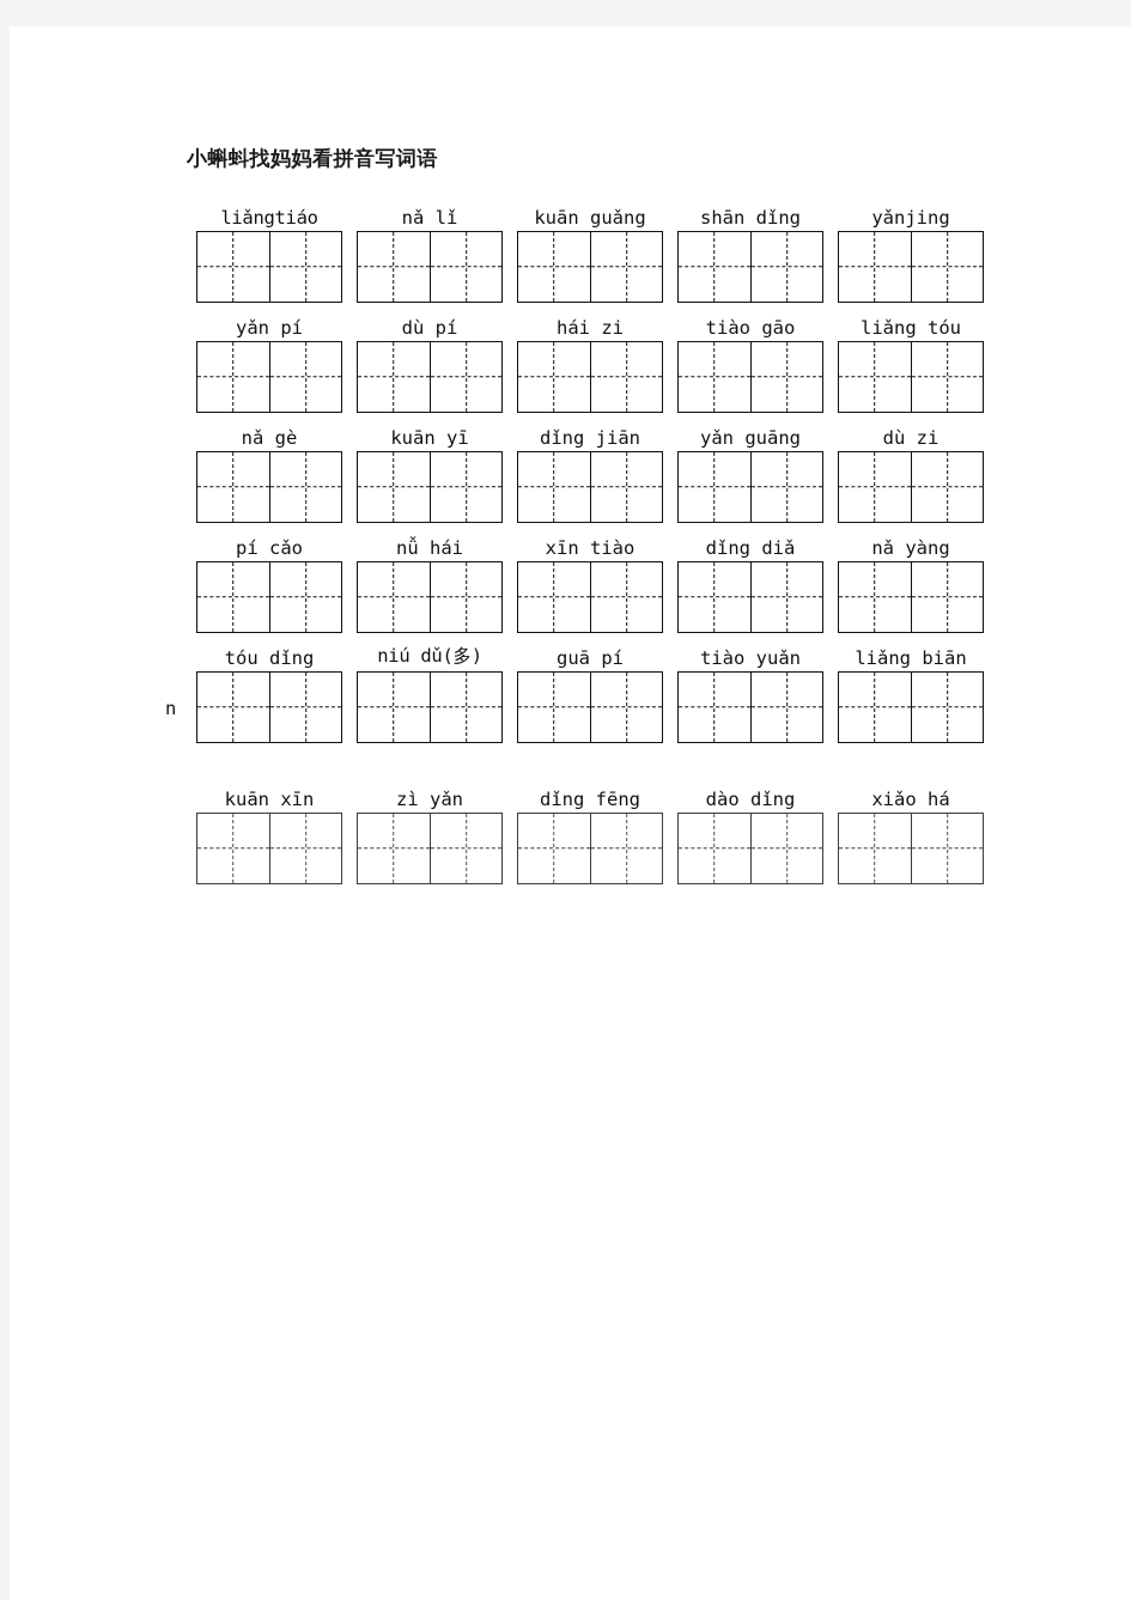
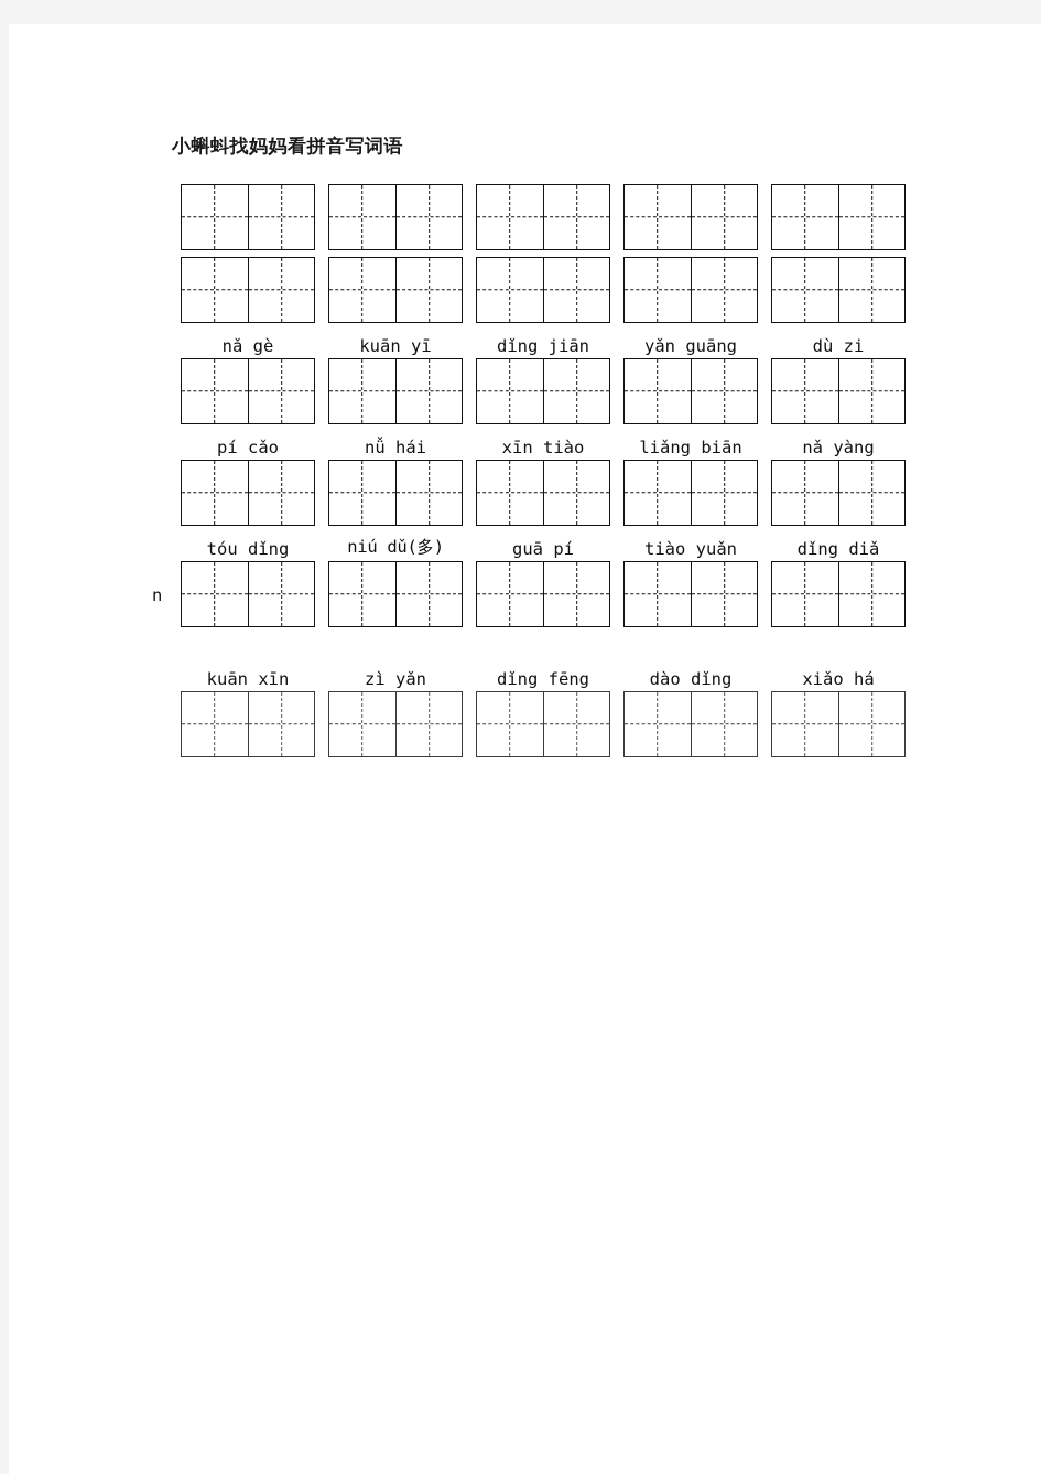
  小蝌蚪找妈妈看拼音写词语
- liǎngtiáo
- nǎ lǐ
- kuān guǎng
- shān dǐng
- yǎnjing
- yǎn pí
- dù pí
- hái zi
- tiào gāo
- liǎng tóu
  nǎ gè
  kuān yī
  dǐng jiān
  yǎn guāng
  dù zi
  pí cǎo
  nǚ hái
  xīn tiào
- dǐng diǎ
+ liǎng biān
  nǎ yàng
  tóu dǐng
  niú dǔ(多)
  guā pí
  tiào yuǎn
- liǎng biān
+ dǐng diǎ
  n
  kuān xīn
  zì yǎn
  dǐng fēng
  dào dǐng
  xiǎo há
